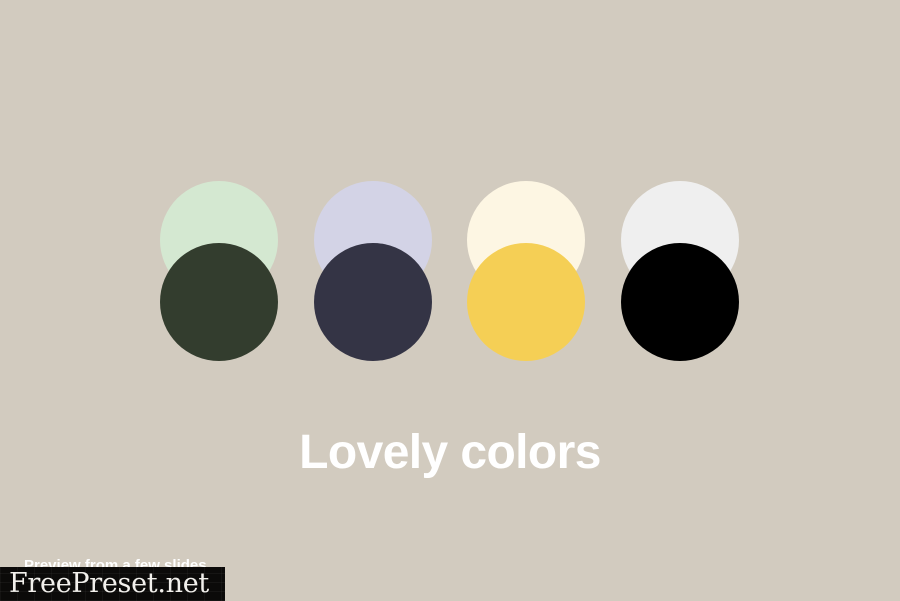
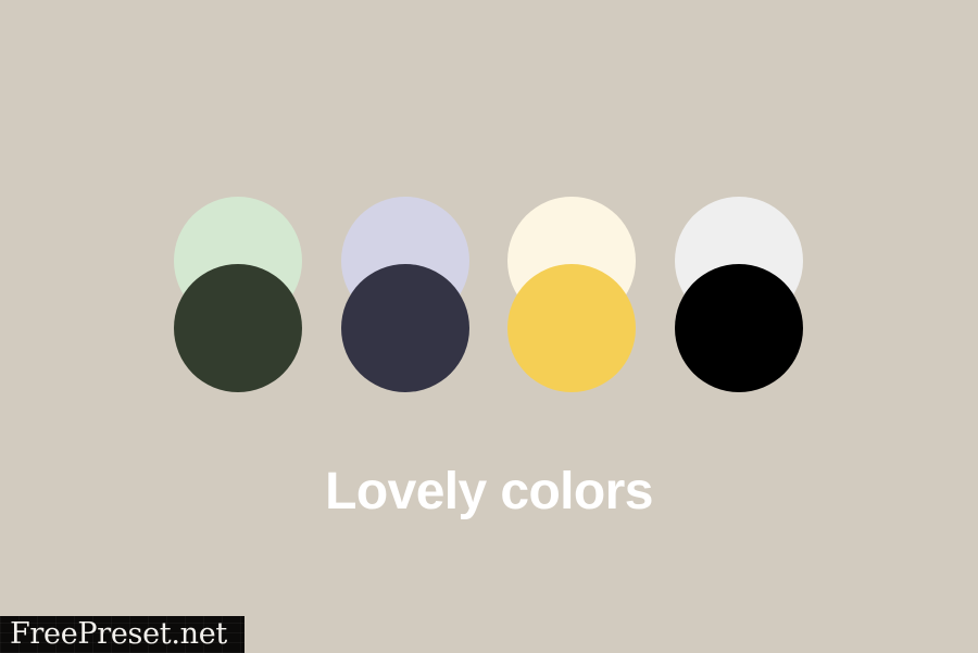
  Lovely colors
- Preview from a few slides
  FreePreset.net
